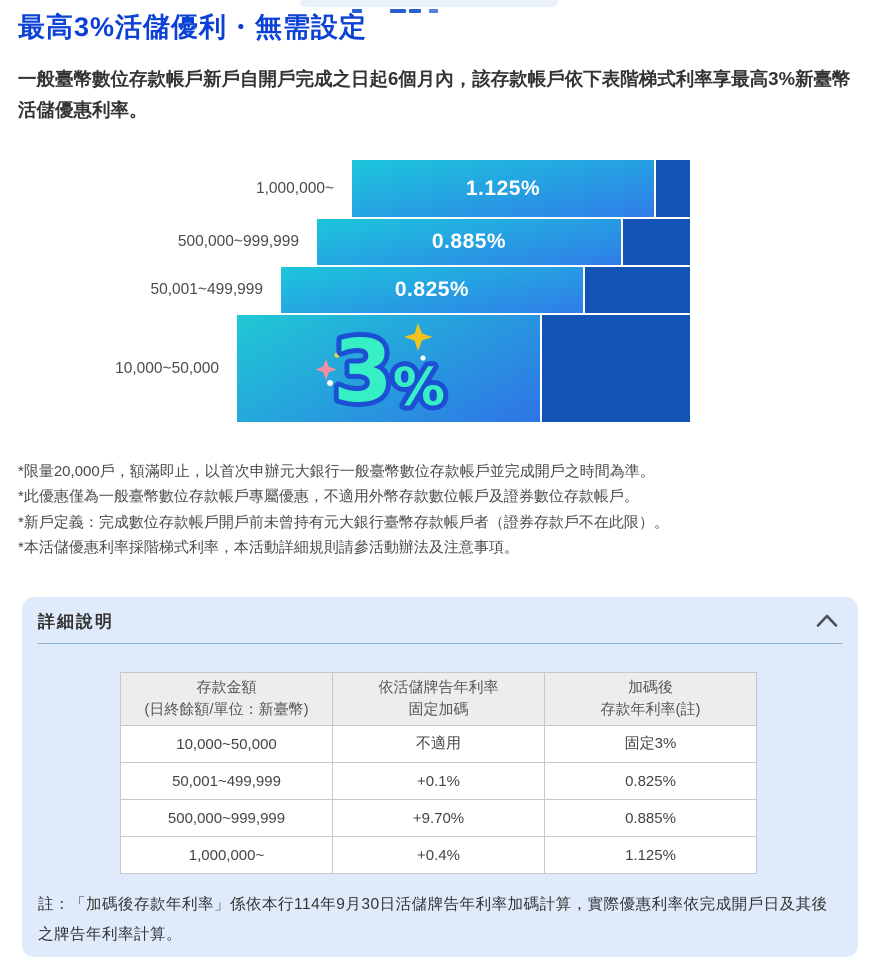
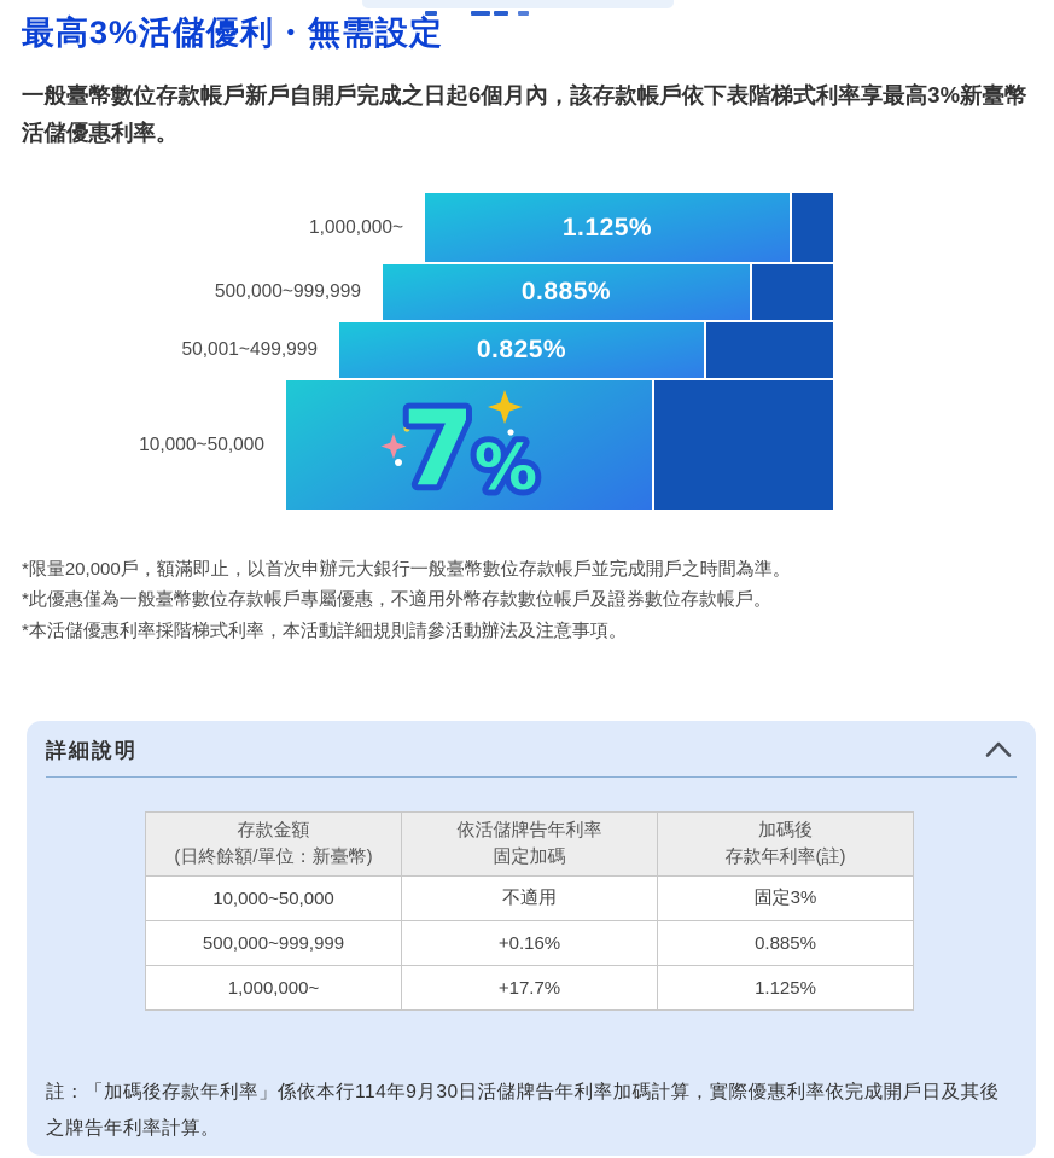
  最高3%活儲優利・無需設定
  一般臺幣數位存款帳戶新戶自開戶完成之日起6個月內，該存款帳戶依下表階梯式利率享最高3%新臺幣活儲優惠利率。
  1,000,000~
  1.125%
  500,000~999,999
  0.885%
  50,001~499,999
  0.825%
  10,000~50,000
- 3%
+ 7%
  *限量20,000戶，額滿即止，以首次申辦元大銀行一般臺幣數位存款帳戶並完成開戶之時間為準。
  *此優惠僅為一般臺幣數位存款帳戶專屬優惠，不適用外幣存款數位帳戶及證券數位存款帳戶。
- *新戶定義：完成數位存款帳戶開戶前未曾持有元大銀行臺幣存款帳戶者（證券存款戶不在此限）。
  *本活儲優惠利率採階梯式利率，本活動詳細規則請參活動辦法及注意事項。
  詳細說明
  存款金額 (日終餘額/單位：新臺幣)	依活儲牌告年利率 固定加碼	加碼後 存款年利率(註)
  10,000~50,000	不適用	固定3%
- 50,001~499,999	+0.1%	0.825%
- 500,000~999,999	+9.70%	0.885%
+ 500,000~999,999	+0.16%	0.885%
- 1,000,000~	+0.4%	1.125%
+ 1,000,000~	+17.7%	1.125%
  註：「加碼後存款年利率」係依本行114年9月30日活儲牌告年利率加碼計算，實際優惠利率依完成開戶日及其後之牌告年利率計算。
